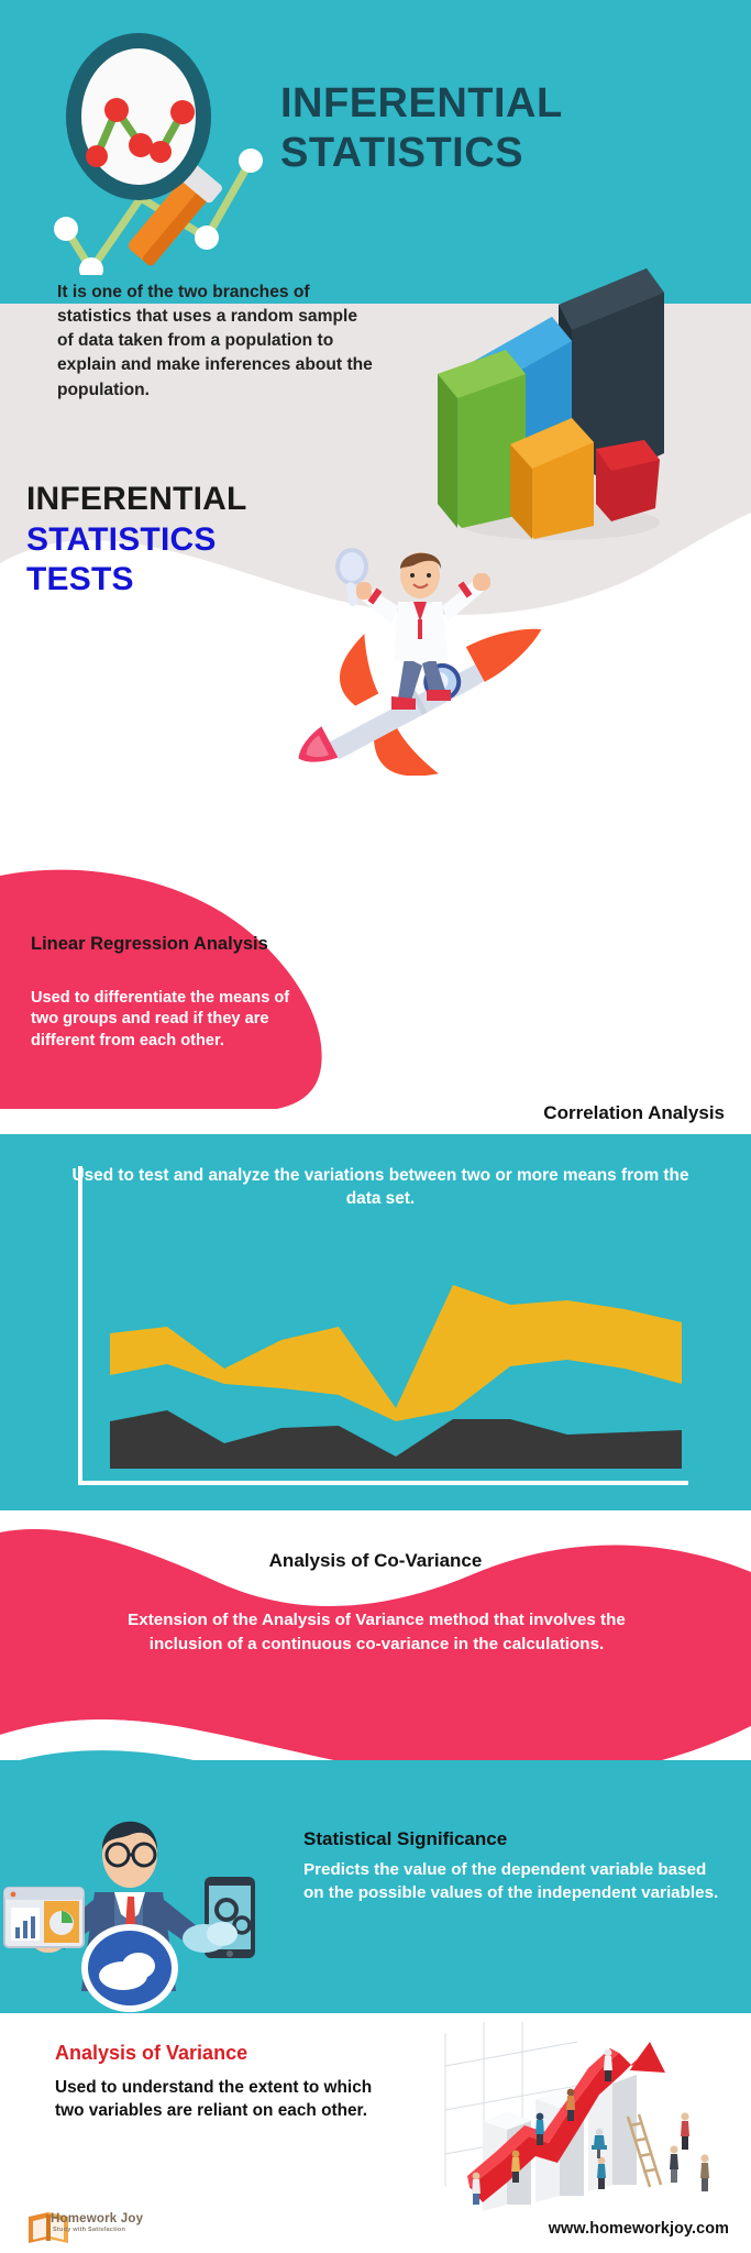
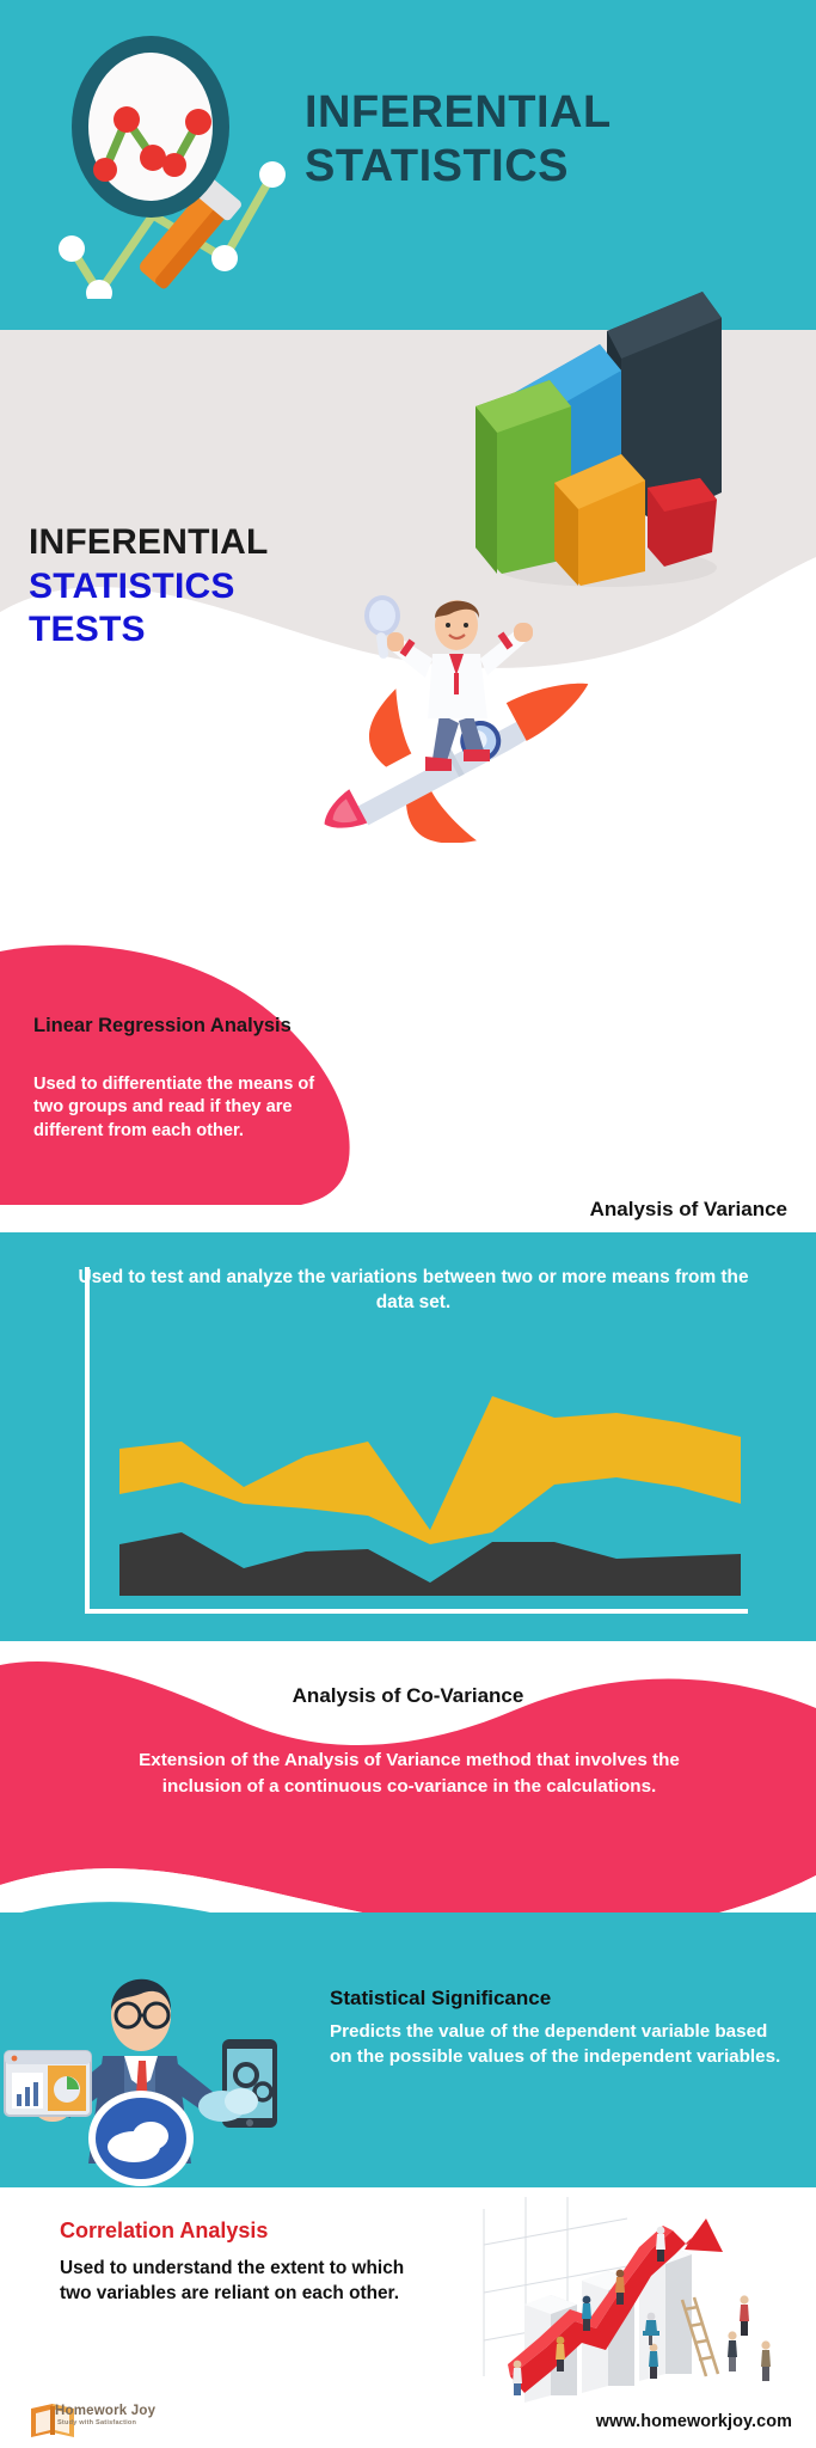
  INFERENTIAL
  STATISTICS
- It is one of the two branches of statistics that uses a random sample of data taken from a population to explain and make inferences about the population.
  INFERENTIAL
  STATISTICS
  TESTS
  Linear Regression Analysis
  Used to differentiate the means of two groups and read if they are different from each other.
- Correlation Analysis
+ Analysis of Variance
  Used to test and analyze the variations between two or more means from the data set.
  Analysis of Co-Variance
  Extension of the Analysis of Variance method that involves the inclusion of a continuous co-variance in the calculations.
  Statistical Significance
  Predicts the value of the dependent variable based on the possible values of the independent variables.
- Analysis of Variance
+ Correlation Analysis
  Used to understand the extent to which two variables are reliant on each other.
  Homework Joy
  www.homeworkjoy.com
